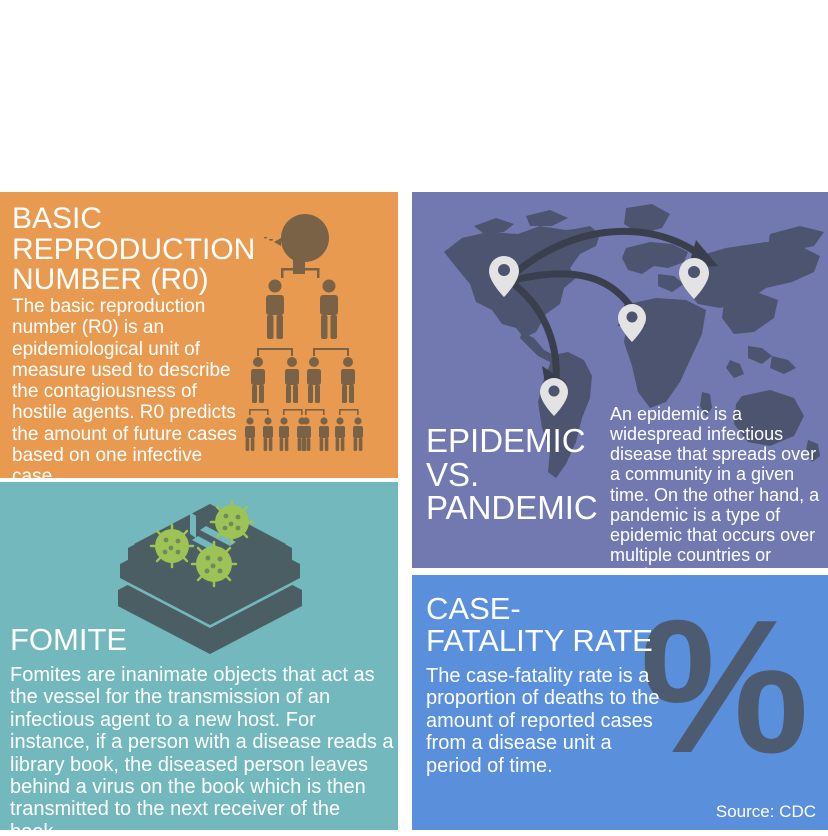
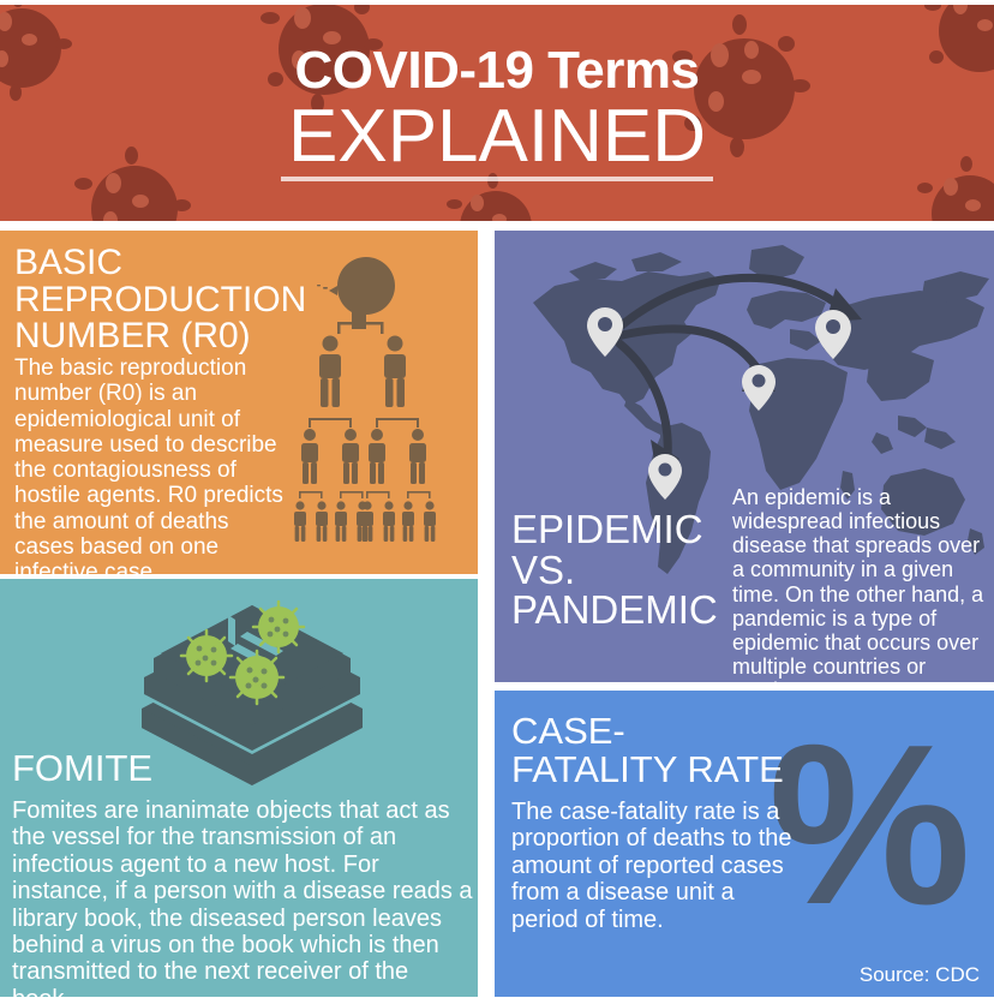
+ COVID-19 Terms
+ EXPLAINED
  BASIC
  REPRODUCTION
  NUMBER (R0)
- The basic reproduction number (R0) is an epidemiological unit of measure used to describe the contagiousness of hostile agents. R0 predicts the amount of future cases based on one infective case.
+ The basic reproduction number (R0) is an epidemiological unit of measure used to describe the contagiousness of hostile agents. R0 predicts the amount of deaths cases based on one infective case.
  EPIDEMIC
  VS.
  PANDEMIC
  An epidemic is a widespread infectious disease that spreads over a community in a given time. On the other hand, a pandemic is a type of epidemic that occurs over multiple countries or
  FOMITE
  Fomites are inanimate objects that act as the vessel for the transmission of an infectious agent to a new host. For instance, if a person with a disease reads a library book, the diseased person leaves behind a virus on the book which is then transmitted to the next receiver of the
  %
  CASE-
  FATALITY RATE
  The case-fatality rate is a proportion of deaths to the amount of reported cases from a disease unit a period of time.
  Source: CDC
